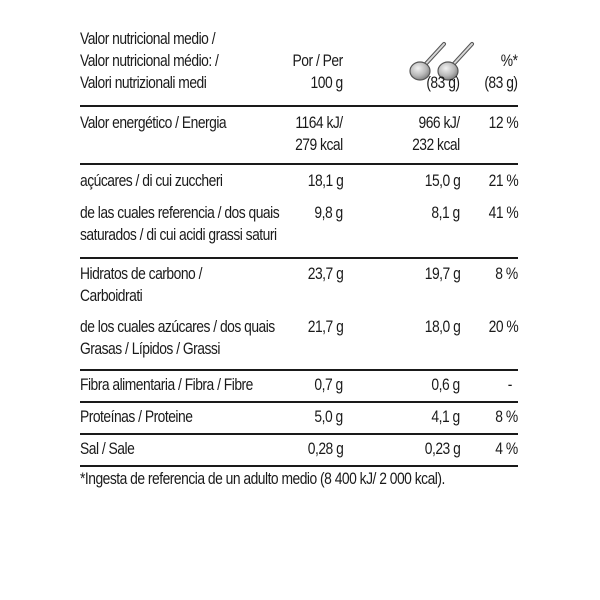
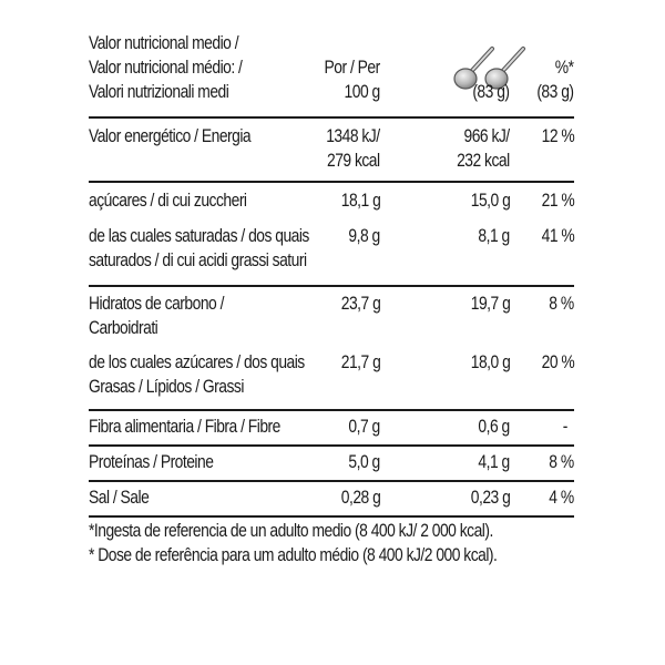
  Valor nutricional medio /
  Valor nutricional médio: /
  Valori nutrizionali medi
  Por / Per
  100 g
  (83 g)
  %*
  (83 g)
  Valor energético / Energia
- 1164 kJ/
+ 1348 kJ/
  279 kcal
  966 kJ/
  232 kcal
  12 %
  açúcares / di cui zuccheri
  18,1 g
  15,0 g
  21 %
- de las cuales referencia / dos quais
+ de las cuales saturadas / dos quais
  saturados / di cui acidi grassi saturi
  9,8 g
  8,1 g
  41 %
  Hidratos de carbono /
  Carboidrati
  23,7 g
  19,7 g
  8 %
  de los cuales azúcares / dos quais
  Grasas / Lípidos / Grassi
  21,7 g
  18,0 g
  20 %
  Fibra alimentaria / Fibra / Fibre
  0,7 g
  0,6 g
  -
  Proteínas / Proteine
  5,0 g
  4,1 g
  8 %
  Sal / Sale
  0,28 g
  0,23 g
  4 %
  *Ingesta de referencia de un adulto medio (8 400 kJ/ 2 000 kcal).
+ * Dose de referência para um adulto médio (8 400 kJ/2 000 kcal).
